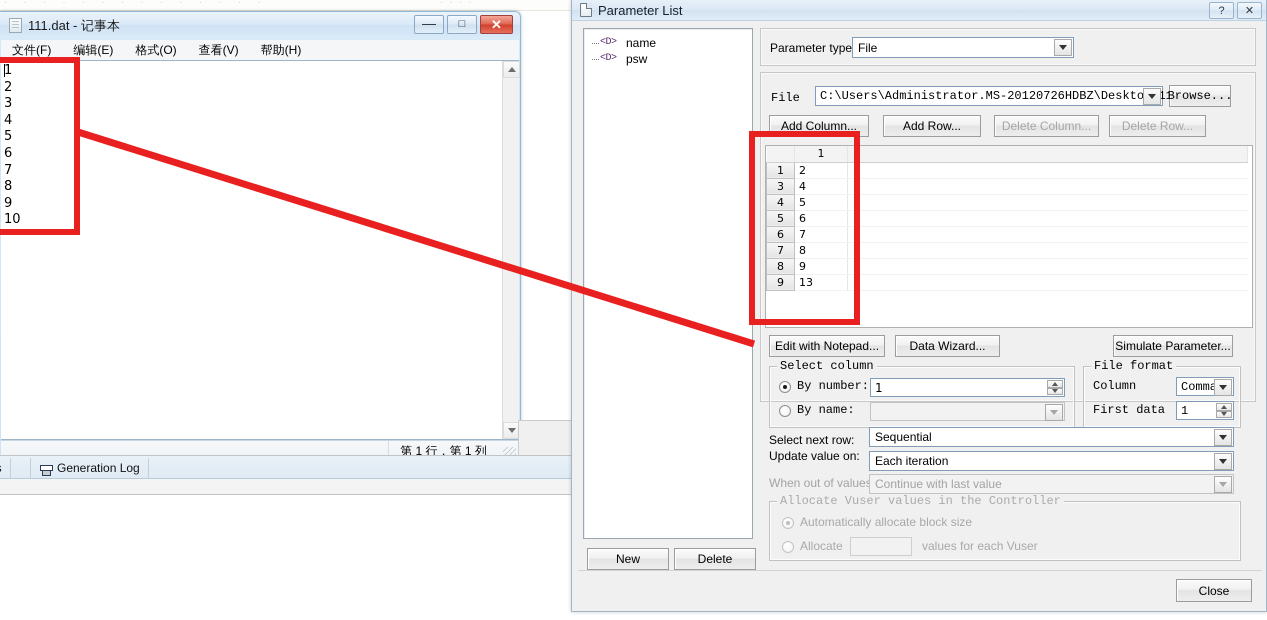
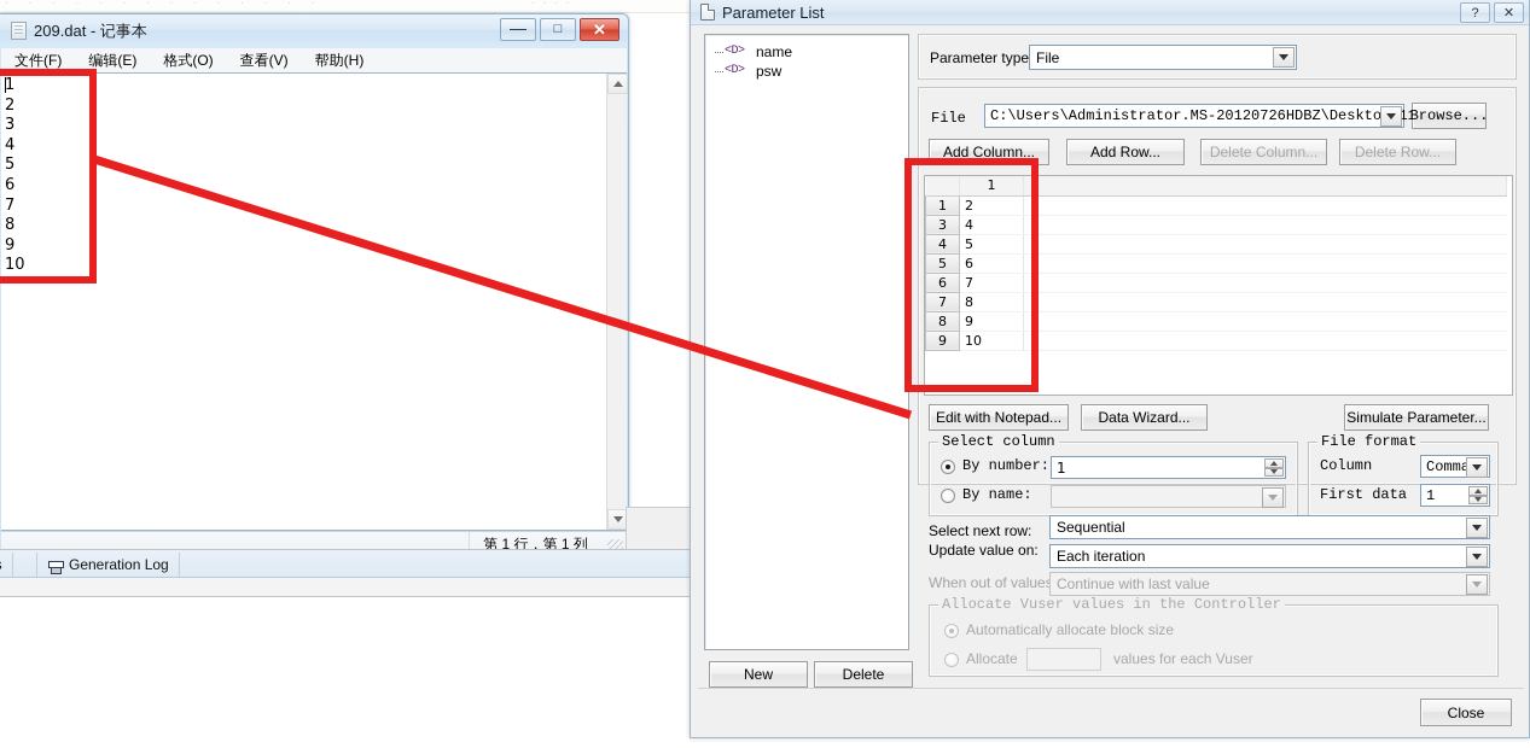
  · · · · · · · · · · · · · ·
  · · · ·
- 111.dat - 记事本
+ 209.dat - 记事本
  —
  □
  ✕
  文件(F)
  编辑(E)
  格式(O)
  查看(V)
  帮助(H)
  1
  2
  3
  4
  5
  6
  7
  8
  9
  10
  第 1 行，第 1 列
  Generation Log
  Parameter List
  ?
  ✕
  <D>
  name
  <D>
  psw
  Parameter type
  File
  File
  C:\Users\Administrator.MS-20120726HDBZ\Deskto1
  Browse...
  Add Column...
  Add Row...
  Delete Column...
  Delete Row...
  	1
  1	2
  3	4
  4	5
  5	6
  6	7
  7	8
  8	9
- 9	13
+ 9	10
  Edit with Notepad...
  Data Wizard...
  Simulate Parameter...
  Select column
  By number:
  1
  By name:
  File format
  Column
  Comm
  First data
  1
  Select next row:
  Sequential
  Update value on:
  Each iteration
  When out of value
  Continue with last value
  Allocate Vuser values in the Controller
  Automatically allocate block size
  Allocate
  values for each Vuser
  New
  Delete
  Close
